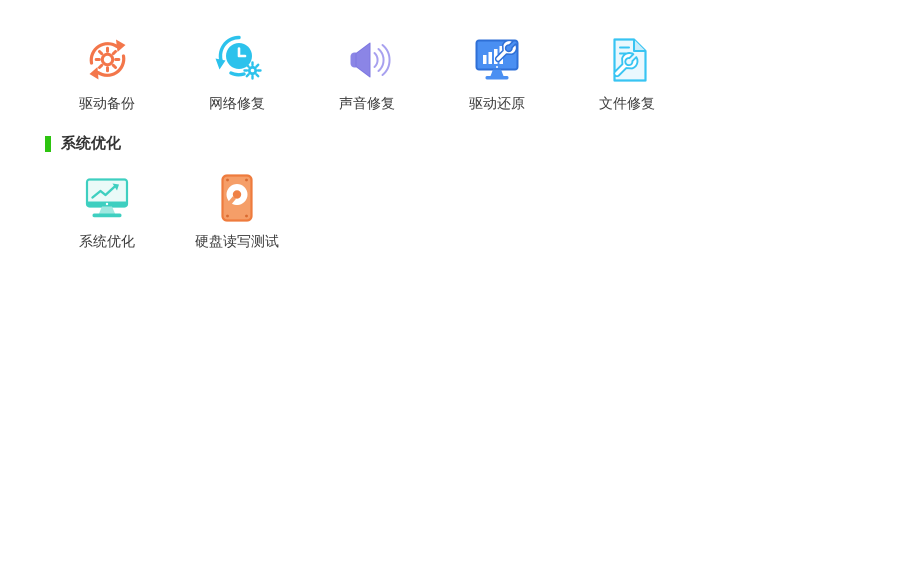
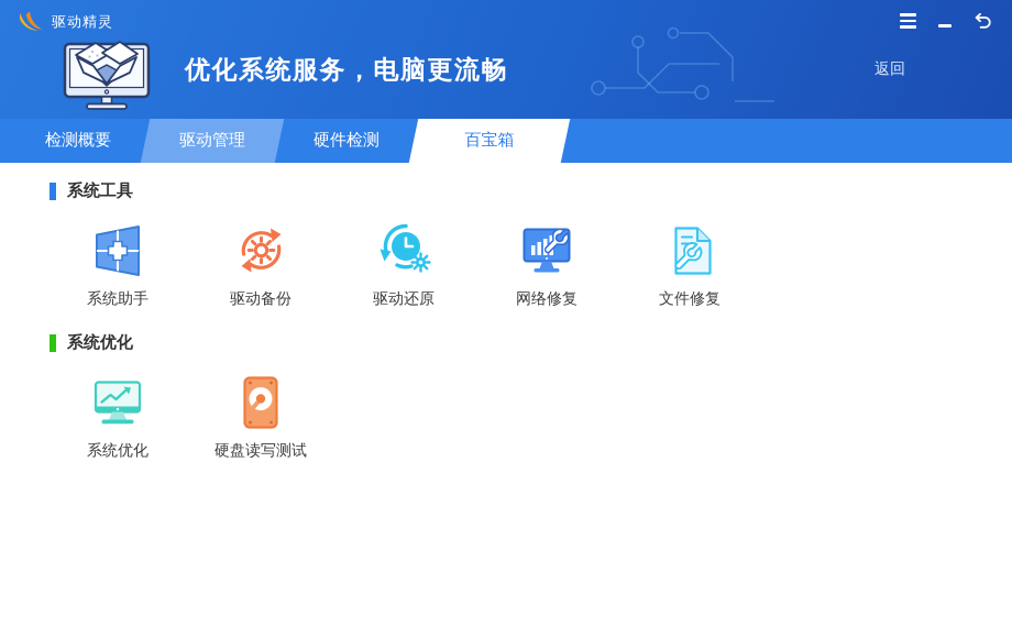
+ 驱动精灵
+ 优化系统服务，电脑更流畅
+ 返回
+ 检测概要
+ 驱动管理
+ 硬件检测
+ 百宝箱
+ 系统工具
+ 系统助手
  驱动备份
- 网络修复
+ 驱动还原
- 声音修复
- 驱动还原
+ 网络修复
  文件修复
  系统优化
  系统优化
  硬盘读写测试
